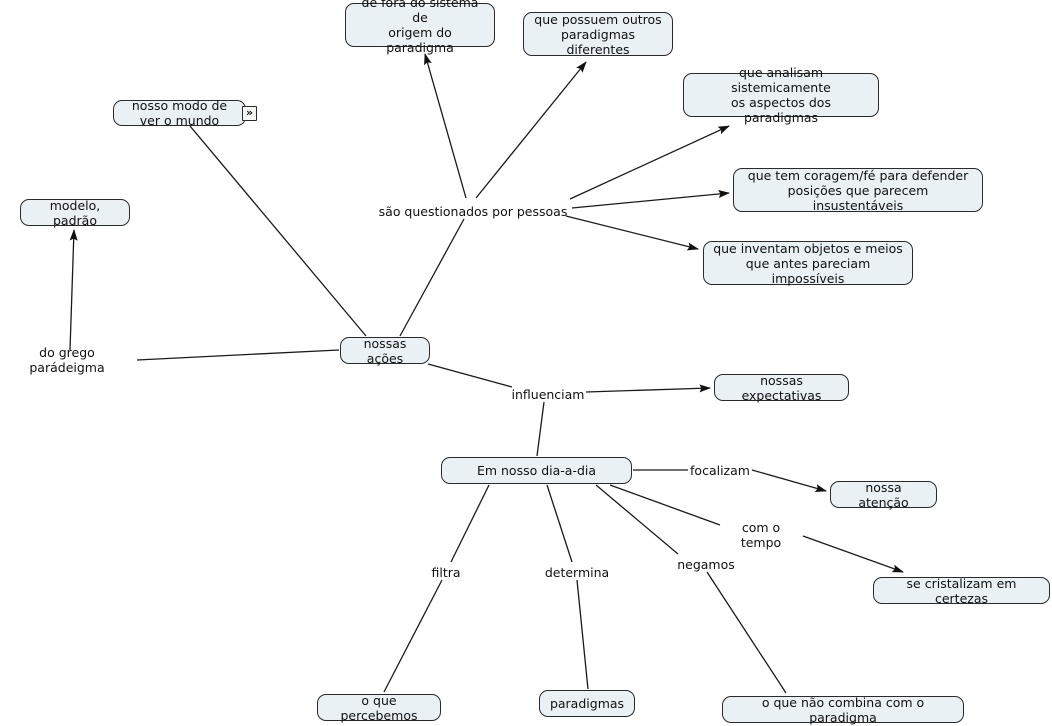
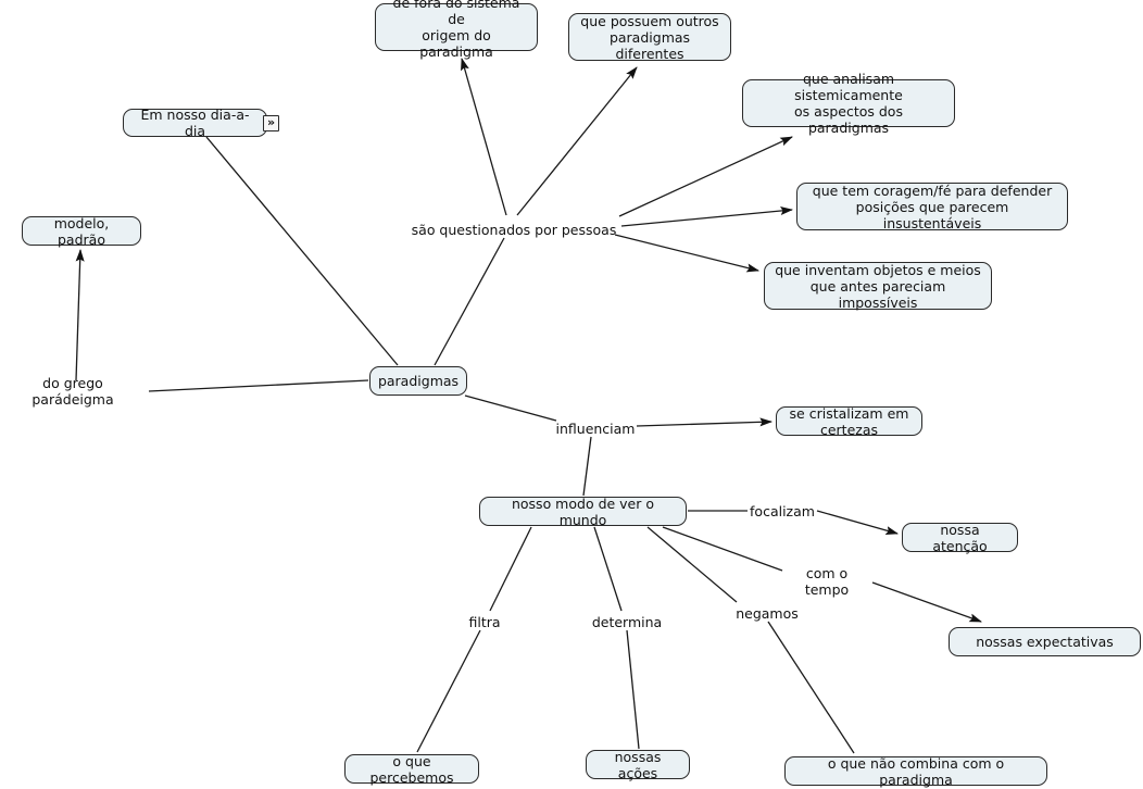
  de fora do sistema de
  origem do paradigma
  que possuem outros
  paradigmas diferentes
  que analisam sistemicamente
  os aspectos dos paradigmas
  que tem coragem/fé para defender
  posições que parecem insustentáveis
  que inventam objetos e meios
  que antes pareciam impossíveis
- nosso modo de ver o mundo
+ Em nosso dia-a-dia
  »
  modelo, padrão
- nossas ações
+ paradigmas
- nossas expectativas
+ se cristalizam em certezas
- Em nosso dia-a-dia
+ nosso modo de ver o mundo
  nossa atenção
- se cristalizam em certezas
+ nossas expectativas
  o que percebemos
- paradigmas
+ nossas ações
  o que não combina com o paradigma
  são questionados por pessoas
  do grego parádeigma
  influenciam
  focalizam
  com o tempo
  negamos
  filtra
  determina
